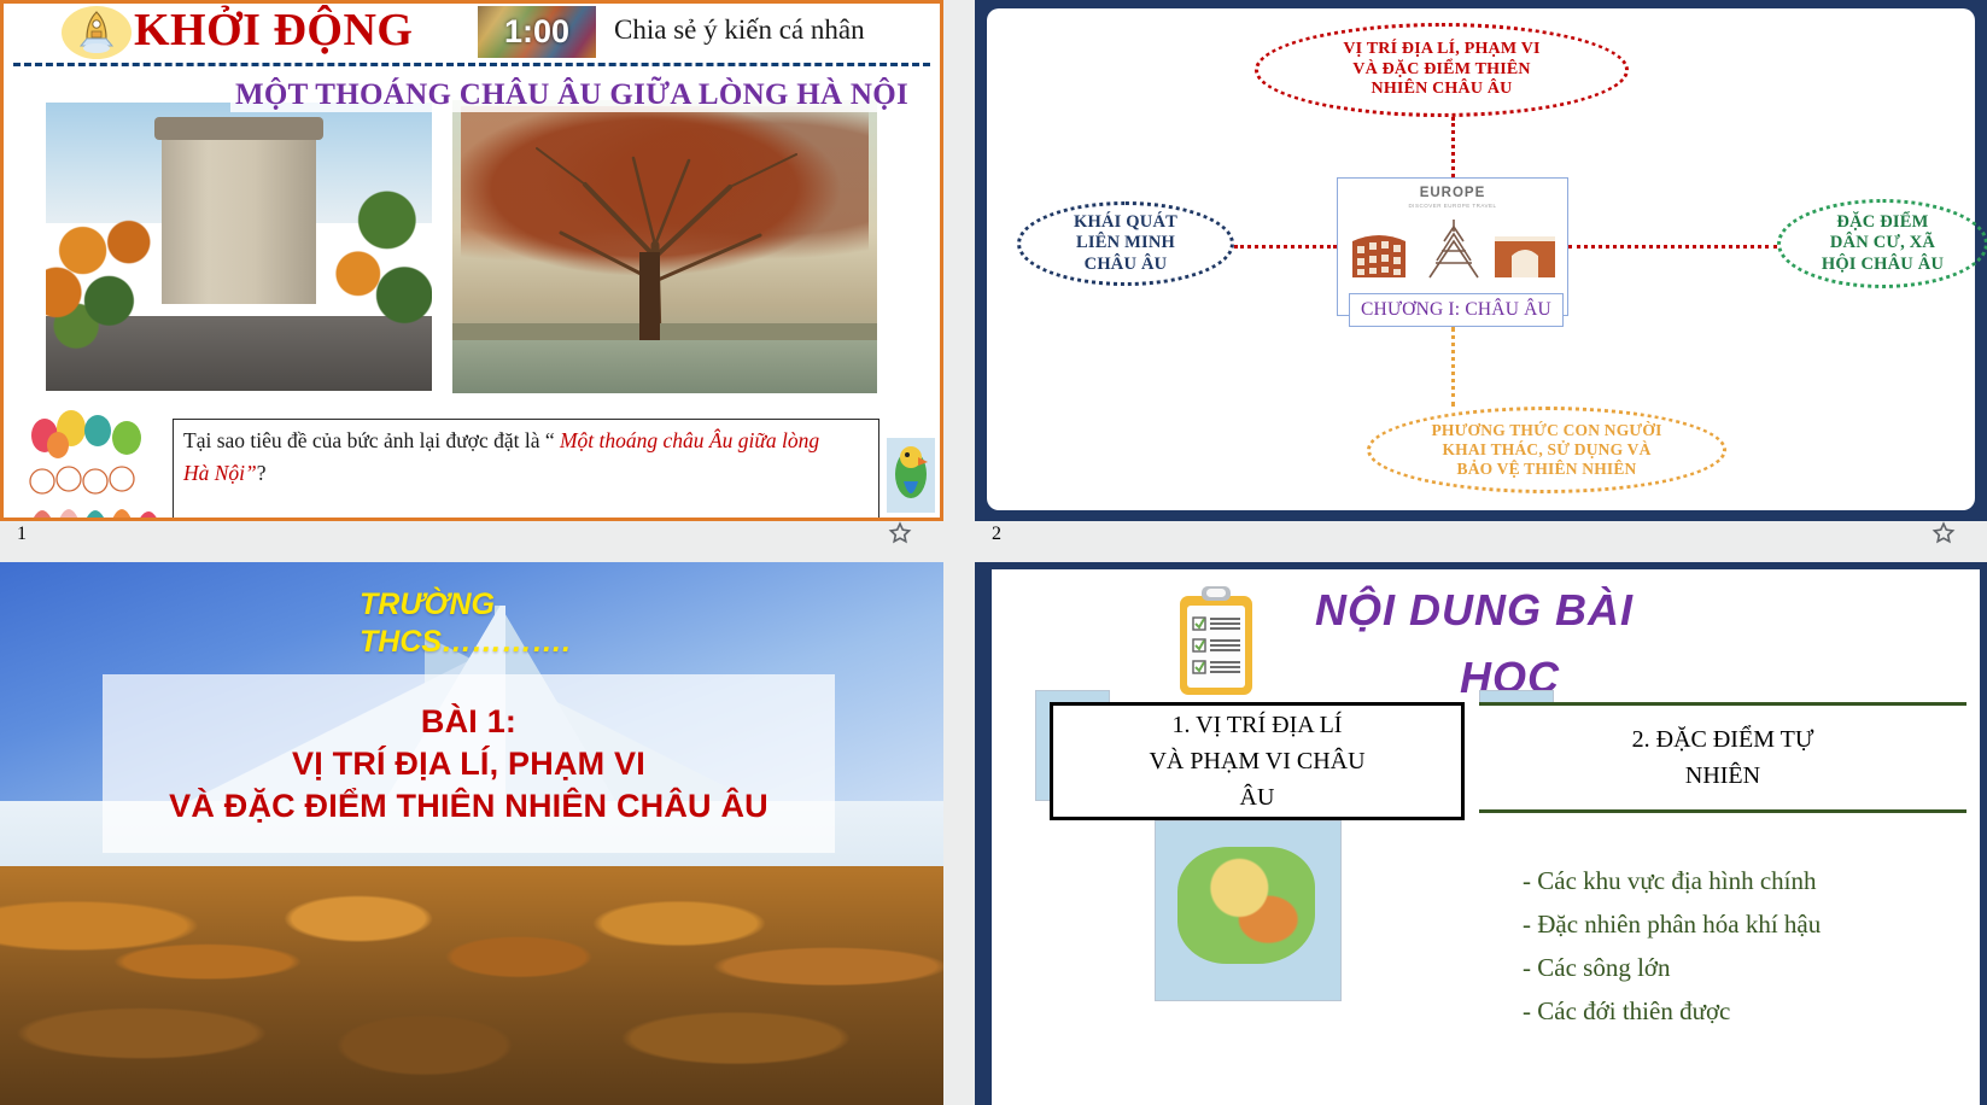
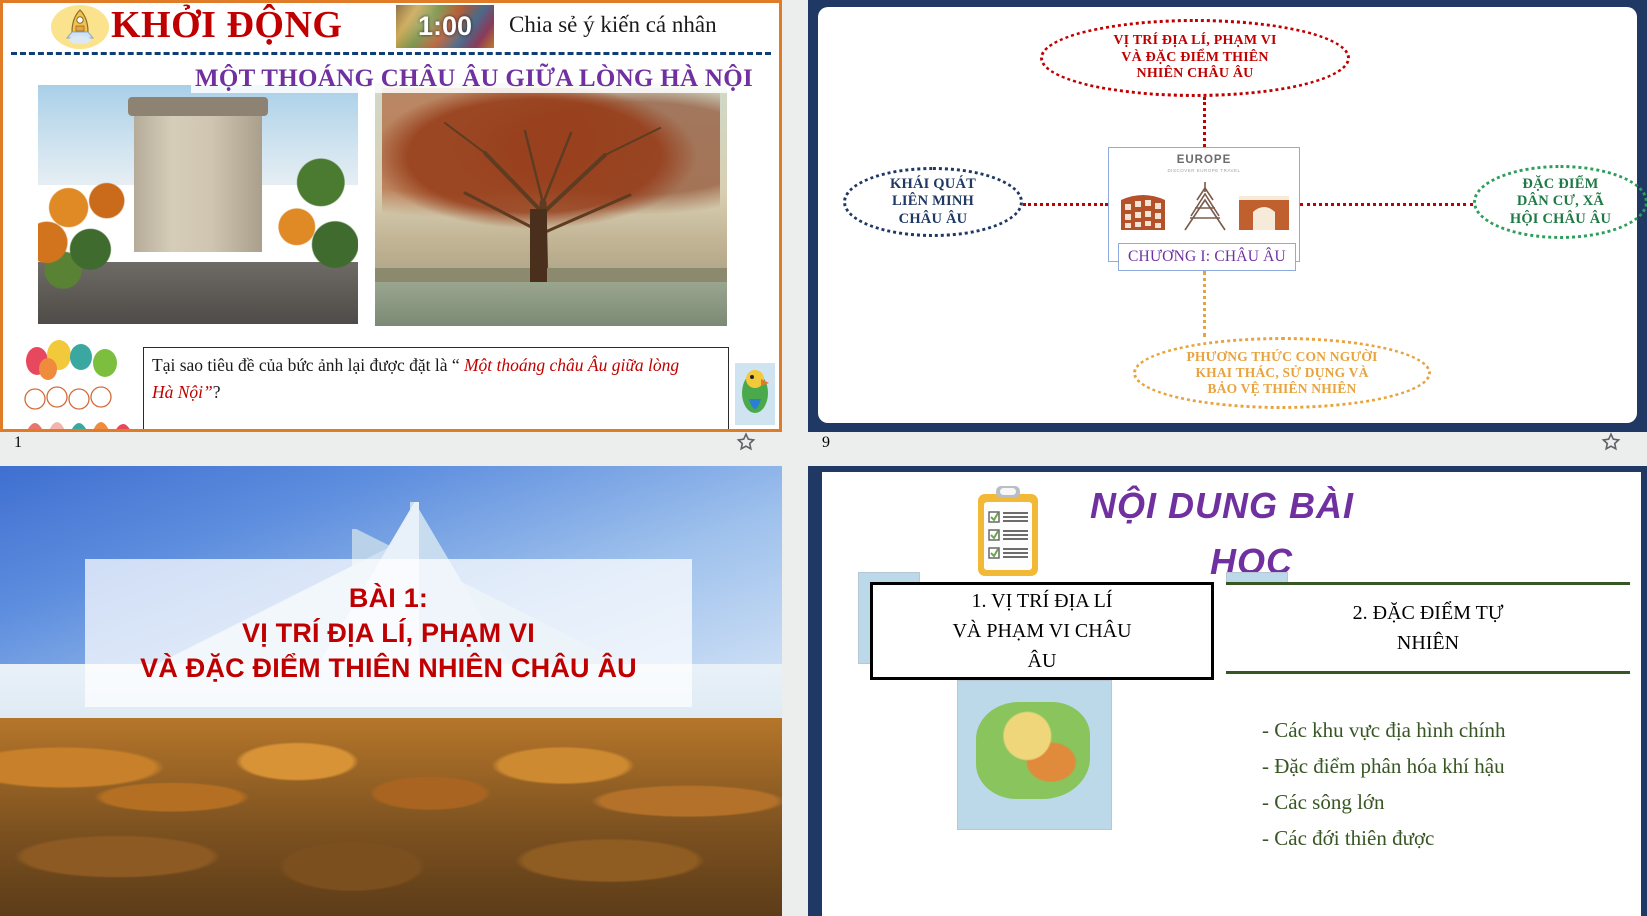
  KHỞI ĐỘNG
  1:00
  Chia sẻ ý kiến cá nhân
  MỘT THOÁNG CHÂU ÂU GIỮA LÒNG HÀ NỘI
  Tại sao tiêu đề của bức ảnh lại được đặt là “ Một thoáng châu Âu giữa lòng
  Hà Nội”?
  1
  VỊ TRÍ ĐỊA LÍ, PHẠM VI
  VÀ ĐẶC ĐIỂM THIÊN
  NHIÊN CHÂU ÂU
  KHÁI QUÁT
  LIÊN MINH
  CHÂU ÂU
  ĐẶC ĐIỂM
  DÂN CƯ, XÃ
  HỘI CHÂU ÂU
  PHƯƠNG THỨC CON NGƯỜI
  KHAI THÁC, SỬ DỤNG VÀ
  BẢO VỆ THIÊN NHIÊN
  EUROPE
  CHƯƠNG I: CHÂU ÂU
- 2
+ 9
- TRƯỜNG
- THCS………….
  BÀI 1:
  VỊ TRÍ ĐỊA LÍ, PHẠM VI
  VÀ ĐẶC ĐIỂM THIÊN NHIÊN CHÂU ÂU
  NỘI DUNG BÀI
  HỌC
  1. VỊ TRÍ ĐỊA LÍ
  VÀ PHẠM VI CHÂU
  ÂU
  2. ĐẶC ĐIỂM TỰ
  NHIÊN
  - Các khu vực địa hình chính
- - Đặc nhiên phân hóa khí hậu
+ - Đặc điểm phân hóa khí hậu
  - Các sông lớn
  - Các đới thiên được
